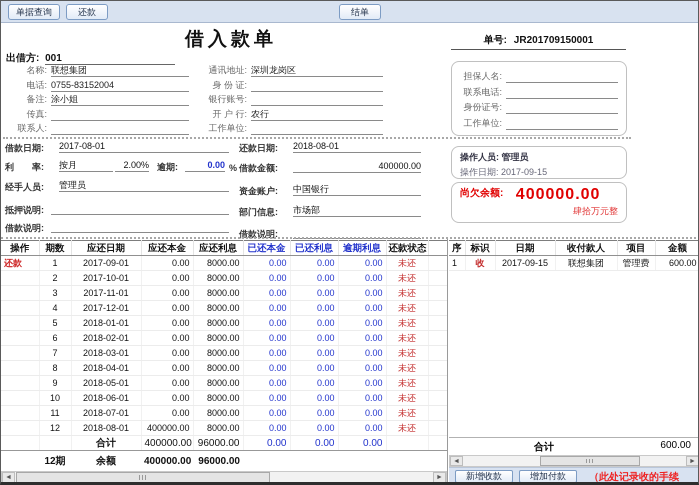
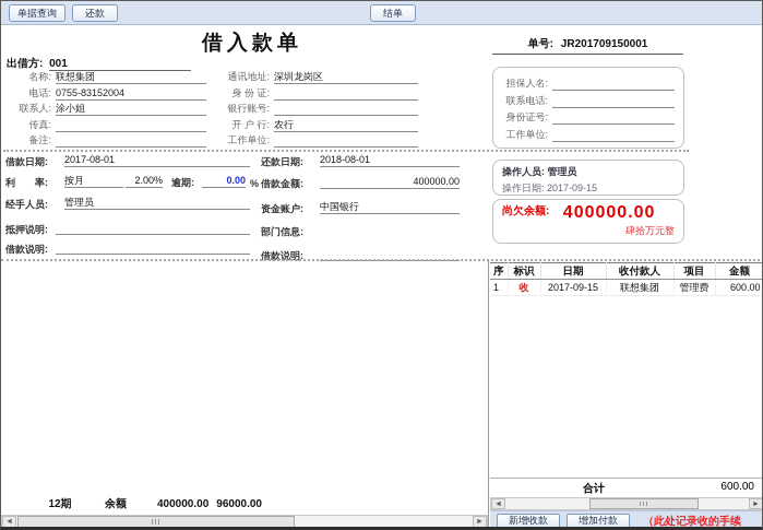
  单据查询
  还款
  结单
  借入款单
  单号: JR201709150001
  出借方: 001
  名称:
  联想集团
  电话:
  0755-83152004
- 备注:
+ 联系人:
  涂小姐
  传真:
- 联系人:
+ 备注:
  通讯地址:
  深圳龙岗区
  身 份 证:
  银行账号:
  开 户 行:
  农行
  工作单位:
  担保人名:
  联系电话:
  身份证号:
  工作单位:
  借款日期:
  2017-08-01
  利 率:
  按月
  2.00%
  逾期:
  0.00
  %
  经手人员:
  管理员
  抵押说明:
  借款说明:
  还款日期:
  2018-08-01
  借款金额:
  400000.00
  资金账户:
  中国银行
  部门信息:
- 市场部
  借款说明:
  操作人员: 管理员
  操作日期: 2017-09-15
  尚欠余额: 400000.00
  肆拾万元整
- 操作	期数	应还日期	应还本金	应还利息	已还本金	已还利息	逾期利息	还款状态
- 还款	1	2017-09-01	0.00	8000.00	0.00	0.00	0.00	未还
- 	2	2017-10-01	0.00	8000.00	0.00	0.00	0.00	未还
- 	3	2017-11-01	0.00	8000.00	0.00	0.00	0.00	未还
- 	4	2017-12-01	0.00	8000.00	0.00	0.00	0.00	未还
- 	5	2018-01-01	0.00	8000.00	0.00	0.00	0.00	未还
- 	6	2018-02-01	0.00	8000.00	0.00	0.00	0.00	未还
- 	7	2018-03-01	0.00	8000.00	0.00	0.00	0.00	未还
- 	8	2018-04-01	0.00	8000.00	0.00	0.00	0.00	未还
- 	9	2018-05-01	0.00	8000.00	0.00	0.00	0.00	未还
- 	10	2018-06-01	0.00	8000.00	0.00	0.00	0.00	未还
- 	11	2018-07-01	0.00	8000.00	0.00	0.00	0.00	未还
- 	12	2018-08-01	400000.00	8000.00	0.00	0.00	0.00	未还
- 		合计	400000.00	96000.00	0.00	0.00	0.00
  	12期	余额	400000.00	96000.00
  序	标识	日期	收付款人	项目	金额
  1	收	2017-09-15	联想集团	管理费	600.00
  合计
  600.00
  新增收款
  增加付款
  （此处记录收的手续
